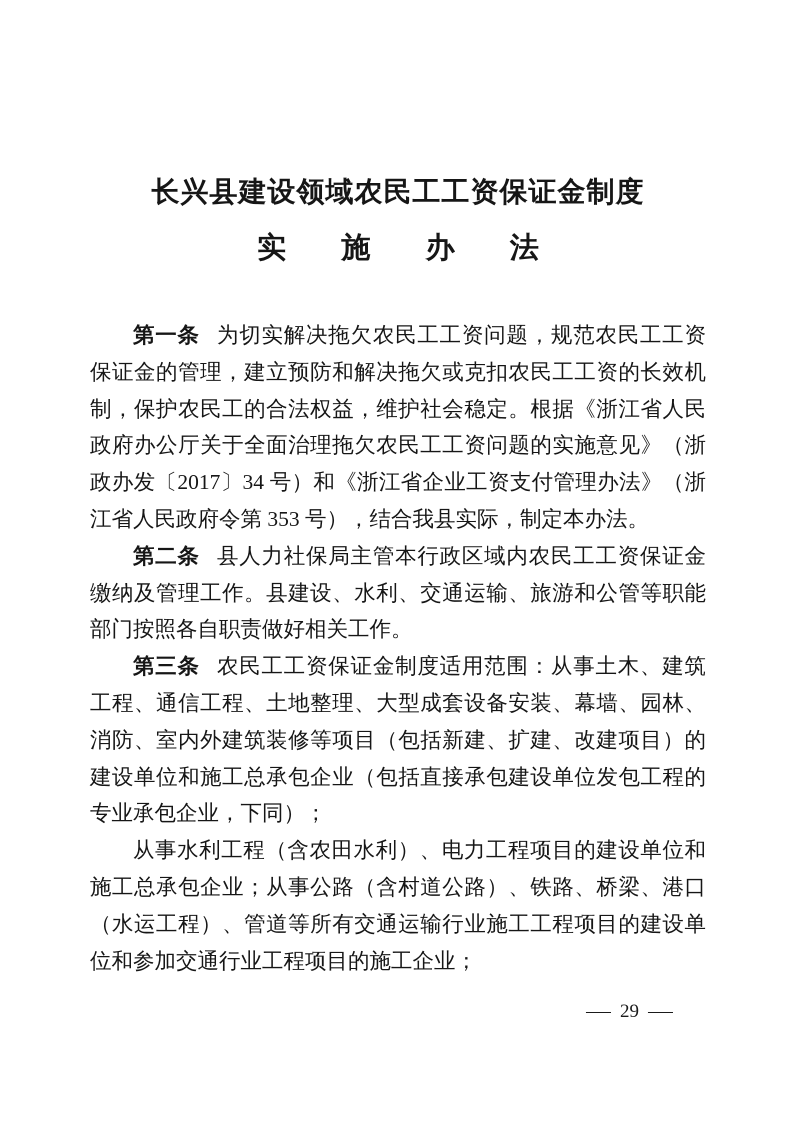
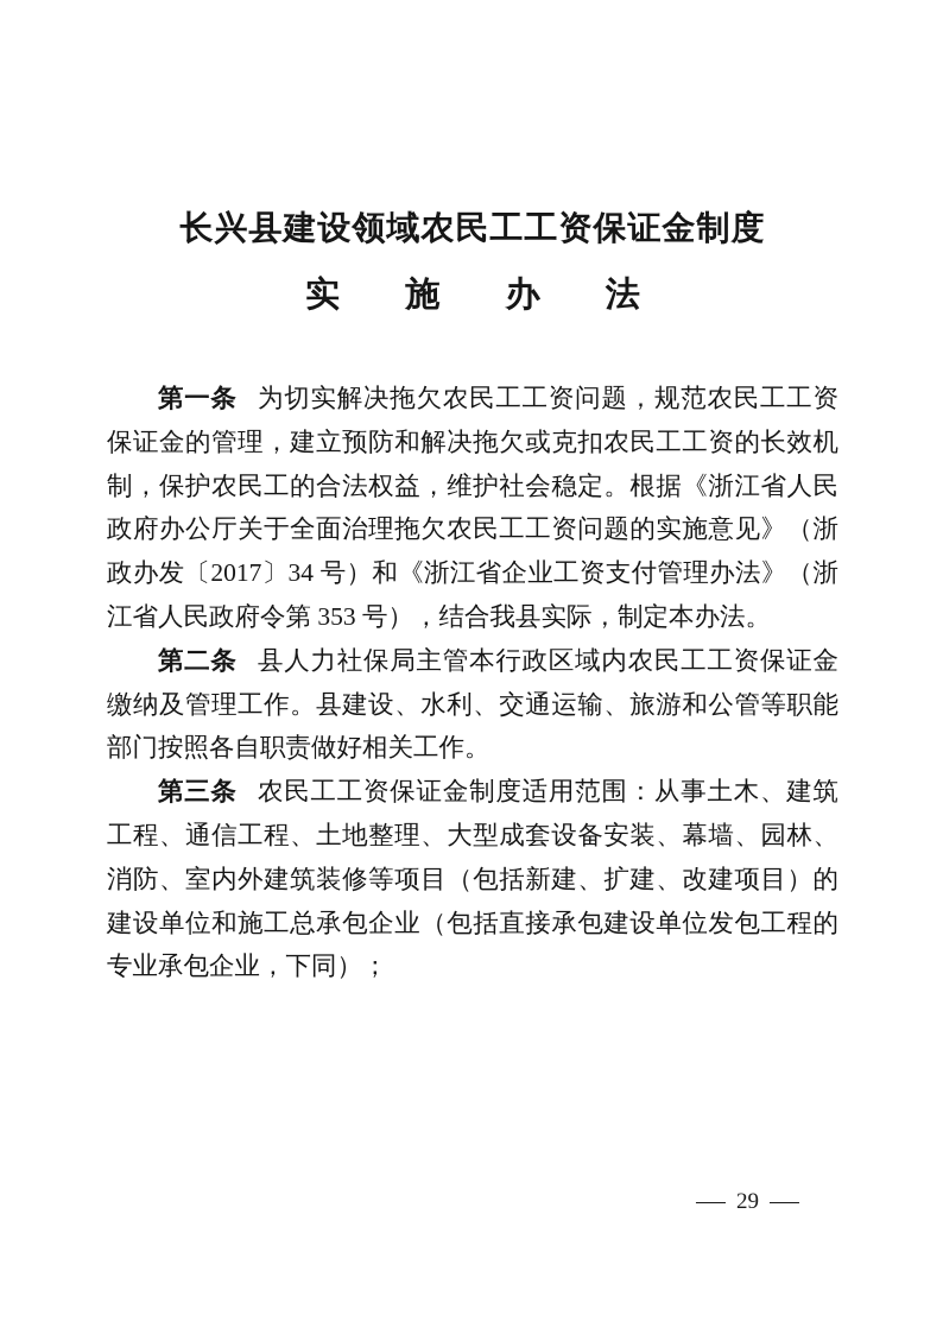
  长兴县建设领域农民工工资保证金制度
  实 施 办 法
  第一条 为切实解决拖欠农民工工资问题，规范农民工工资保证金的管理，建立预防和解决拖欠或克扣农民工工资的长效机制，保护农民工的合法权益，维护社会稳定。根据《浙江省人民政府办公厅关于全面治理拖欠农民工工资问题的实施意见》（浙政办发〔2017〕34 号）和《浙江省企业工资支付管理办法》（浙江省人民政府令第 353 号），结合我县实际，制定本办法。
  第二条 县人力社保局主管本行政区域内农民工工资保证金缴纳及管理工作。县建设、水利、交通运输、旅游和公管等职能部门按照各自职责做好相关工作。
  第三条 农民工工资保证金制度适用范围：从事土木、建筑工程、通信工程、土地整理、大型成套设备安装、幕墙、园林、消防、室内外建筑装修等项目（包括新建、扩建、改建项目）的建设单位和施工总承包企业（包括直接承包建设单位发包工程的专业承包企业，下同）；
- 从事水利工程（含农田水利）、电力工程项目的建设单位和施工总承包企业；从事公路（含村道公路）、铁路、桥梁、港口（水运工程）、管道等所有交通运输行业施工工程项目的建设单位和参加交通行业工程项目的施工企业；
  —
  29
  —
